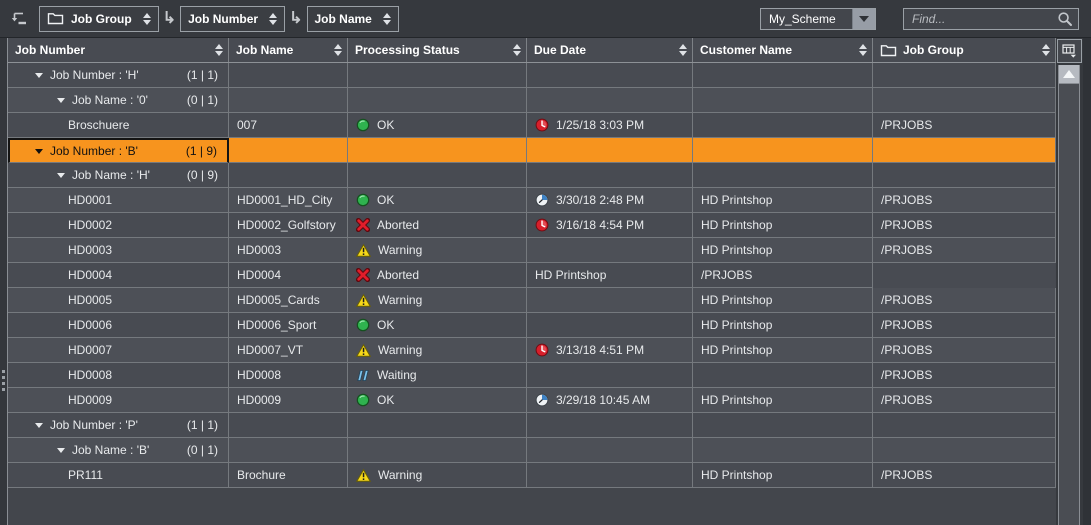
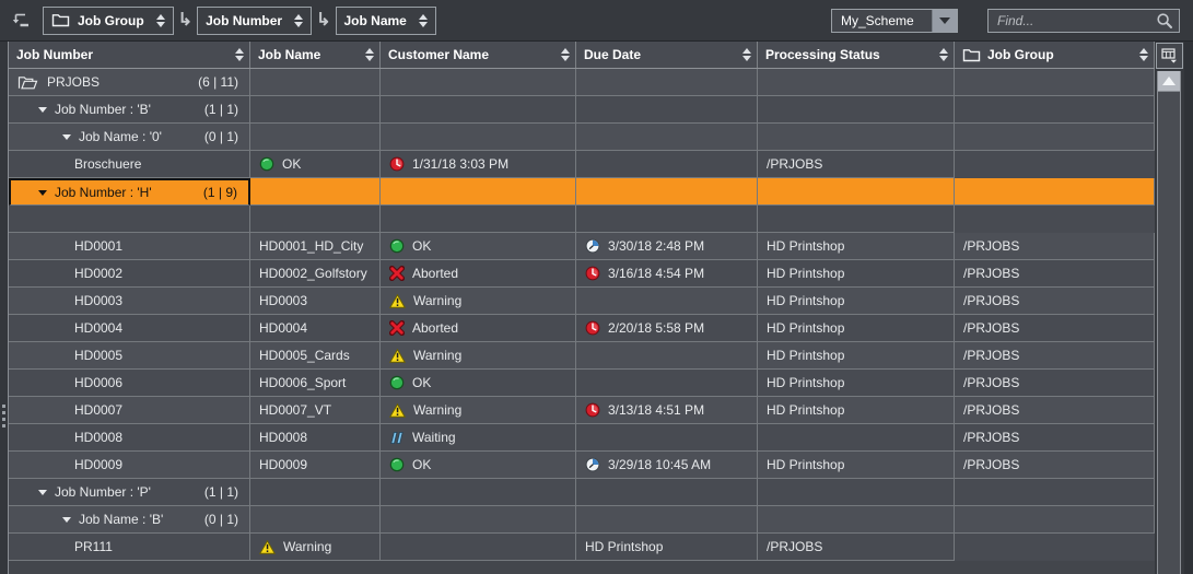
  Job Group
  ↳
  Job Number
  ↳
  Job Name
  My_Scheme
  Find...
  Job Number
  Job Name
- Processing Status
+ Customer Name
  Due Date
- Customer Name
+ Processing Status
  Job Group
+ PRJOBS
+ (6 | 11)
- Job Number : 'H'
+ Job Number : 'B'
  (1 | 1)
  Job Name : '0'
  (0 | 1)
  Broschuere
- 007
  OK
- 1/25/18 3:03 PM
+ 1/31/18 3:03 PM
  /PRJOBS
- Job Number : 'B'
+ Job Number : 'H'
  (1 | 9)
- Job Name : 'H'
- (0 | 9)
  HD0001
  HD0001_HD_City
  OK
  3/30/18 2:48 PM
  HD Printshop
  /PRJOBS
  HD0002
  HD0002_Golfstory
  Aborted
  3/16/18 4:54 PM
  HD Printshop
  /PRJOBS
  HD0003
  HD0003
  Warning
  HD Printshop
  /PRJOBS
  HD0004
  HD0004
  Aborted
+ 2/20/18 5:58 PM
  HD Printshop
  /PRJOBS
  HD0005
  HD0005_Cards
  Warning
  HD Printshop
  /PRJOBS
  HD0006
  HD0006_Sport
  OK
  HD Printshop
  /PRJOBS
  HD0007
  HD0007_VT
  Warning
  3/13/18 4:51 PM
  HD Printshop
  /PRJOBS
  HD0008
  HD0008
  Waiting
  /PRJOBS
  HD0009
  HD0009
  OK
  3/29/18 10:45 AM
  HD Printshop
  /PRJOBS
  Job Number : 'P'
  (1 | 1)
  Job Name : 'B'
  (0 | 1)
  PR111
- Brochure
  Warning
  HD Printshop
  /PRJOBS
